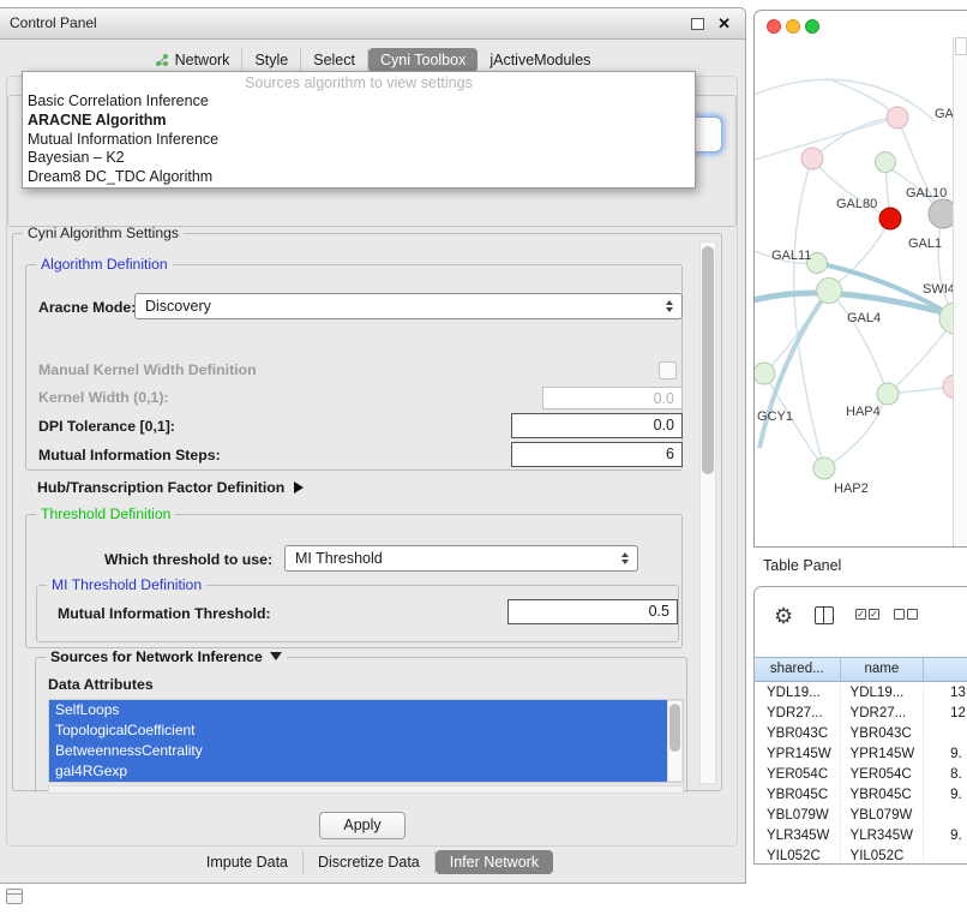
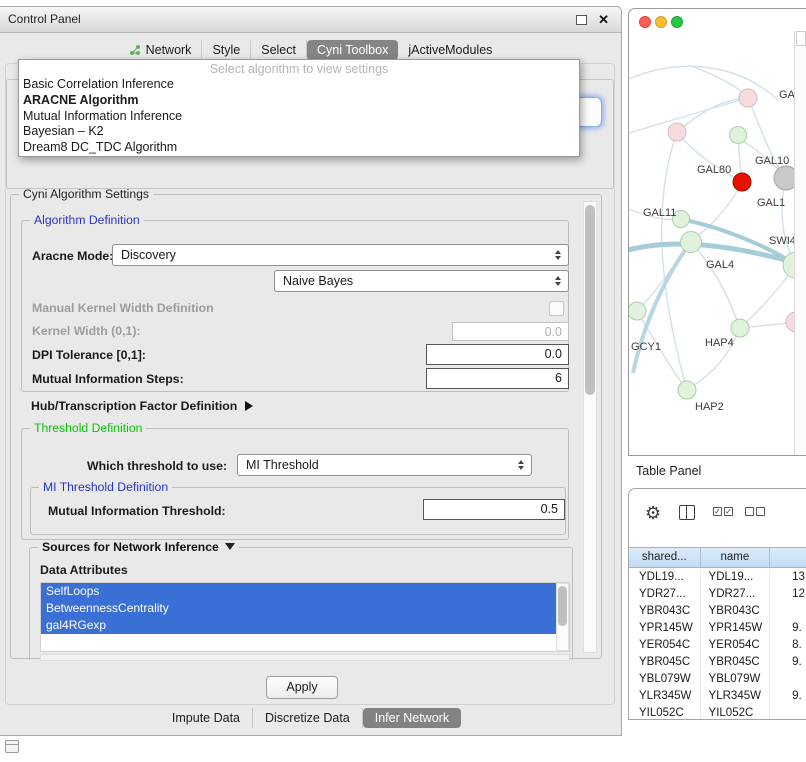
  Control Panel
  ✕
  Network
  Style
  Select
  Cyni Toolbox
  jActiveModules
- Sources algorithm to view settings
+ Select algorithm to view settings
  Basic Correlation Inference
  ARACNE Algorithm
  Mutual Information Inference
  Bayesian – K2
  Dream8 DC_TDC Algorithm
  Cyni Algorithm Settings
  Algorithm Definition
  Aracne Mode
  Discovery
+ Naive Bayes
  Manual Kernel Width Definition
  Kernel Width (0,1):
  0.0
  DPI Tolerance [0,1]:
  0.0
  Mutual Information Steps:
  6
  Hub/Transcription Factor Definition
  Threshold Definition
  Which threshold to use:
  MI Threshold
  MI Threshold Definition
  Mutual Information Threshold:
  0.5
  Sources for Network Inference
  Data Attributes
  SelfLoops
- TopologicalCoefficient
  BetweennessCentrality
  gal4RGexp
  Apply
  Impute Data
  Discretize Data
  Infer Network
  GAL80
  GAL10
  GAL11
  GAL1
  SWI4
  GAL4
  GCY1
  HAP4
  HAP2
  Table Panel
  ⚙
  ✓
  ✓
  shared...
  name
  YDL19...
  YDL19...
  13
  YDR27...
  YDR27...
  12
  YBR043C
  YBR043C
  YPR145W
  YPR145W
  9.
  YER054C
  YER054C
  8.
  YBR045C
  YBR045C
  9.
  YBL079W
  YBL079W
  YLR345W
  YLR345W
  9.
  YIL052C
  YIL052C
